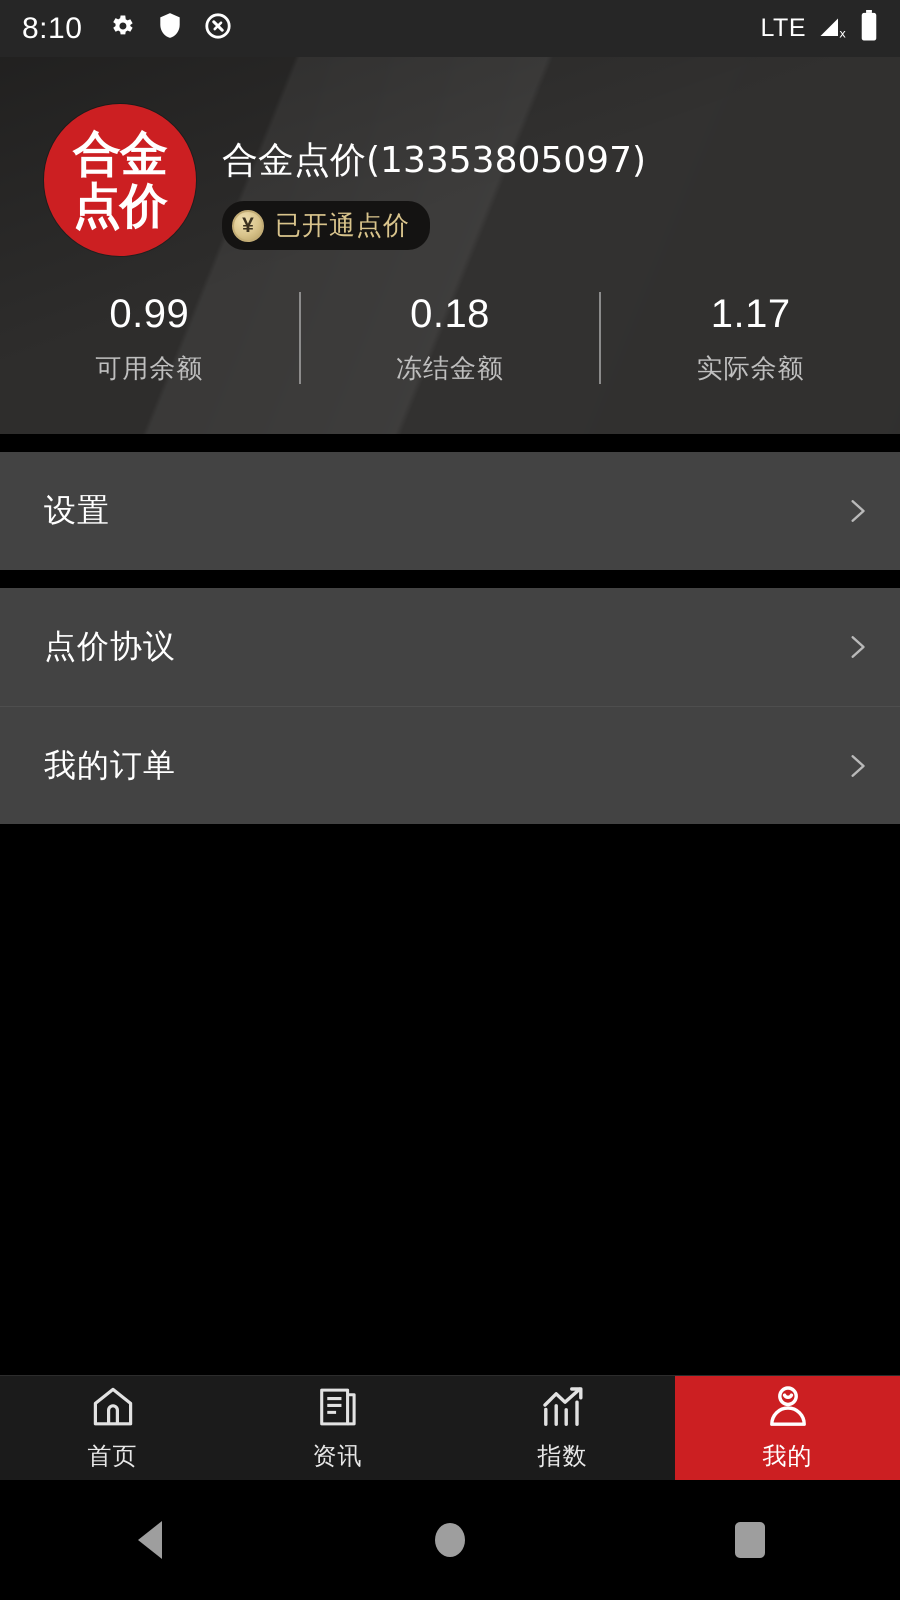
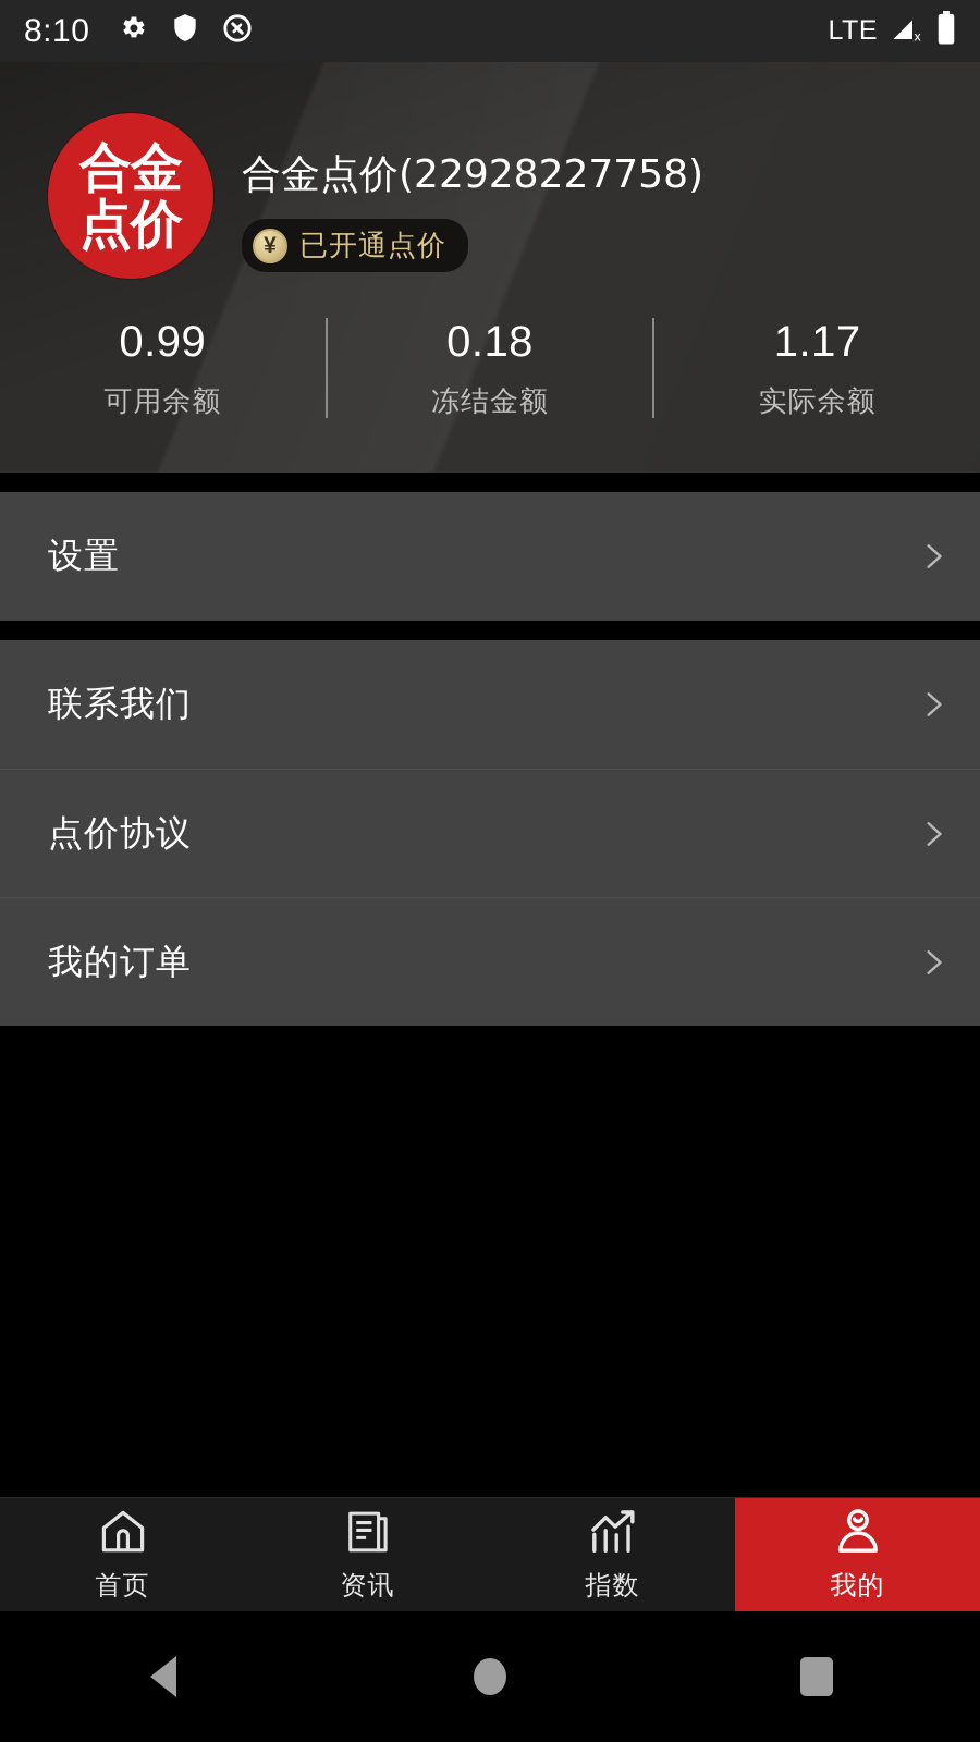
  8:10
  LTE
  x
  合金
  点价
- 合金点价(13353805097)
+ 合金点价(22928227758)
  ¥
  已开通点价
  0.99
  可用余额
  0.18
  冻结金额
  1.17
  实际余额
  设置
+ 联系我们
  点价协议
  我的订单
  首页
  资讯
  指数
  我的
